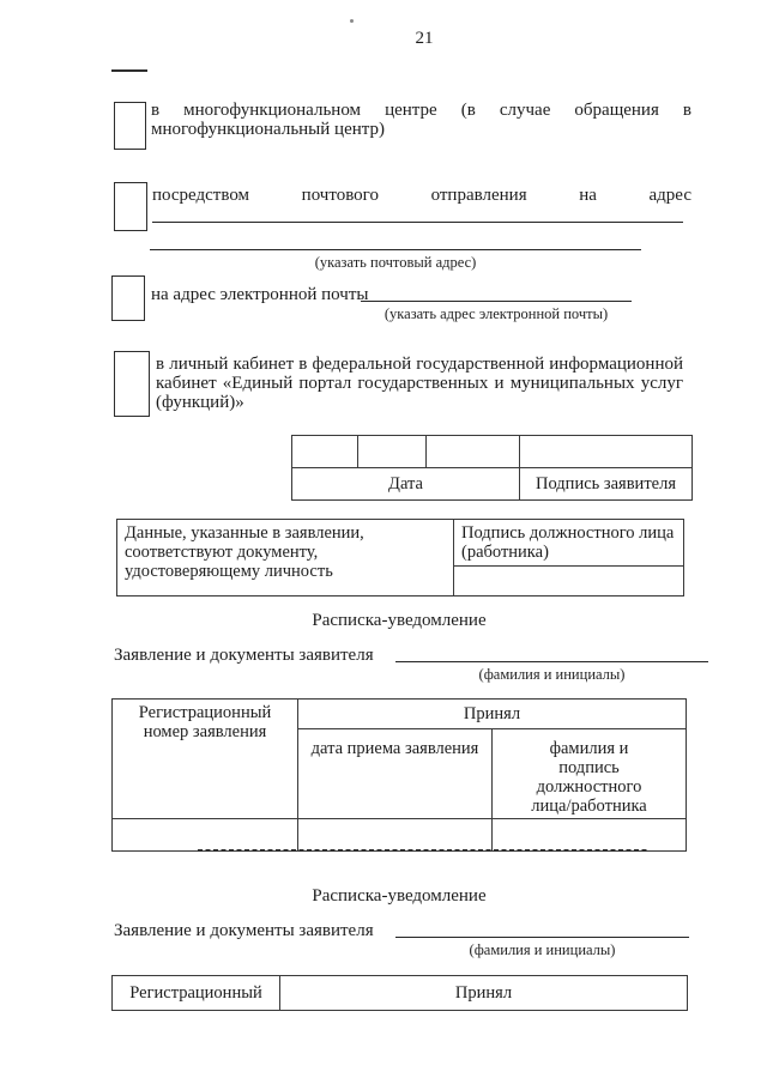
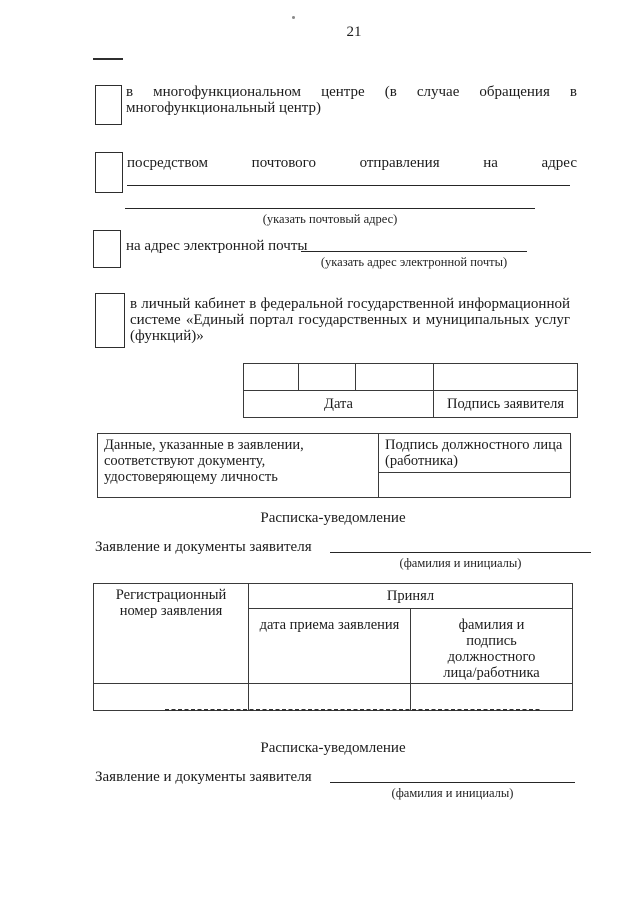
  21
  в многофункциональном центре (в случае обращения в многофункциональный центр)
  посредством почтового отправления на адрес
  (указать почтовый адрес)
  на адрес электронной почты
  (указать адрес электронной почты)
- в личный кабинет в федеральной государственной информационной кабинет «Единый портал государственных и муниципальных услуг (функций)»
+ в личный кабинет в федеральной государственной информационной системе «Единый портал государственных и муниципальных услуг (функций)»
  Дата	Подпись заявителя
  Данные, указанные в заявлении, соответствуют документу, удостоверяющему личность	Подпись должностного лица (работника)
  Расписка-уведомление
  Заявление и документы заявителя
  (фамилия и инициалы)
  Регистрационный номер заявления	Принял
  дата приема заявления	фамилия и подпись должностного лица/работника
  Расписка-уведомление
  Заявление и документы заявителя
  (фамилия и инициалы)
- Регистрационный	Принял
